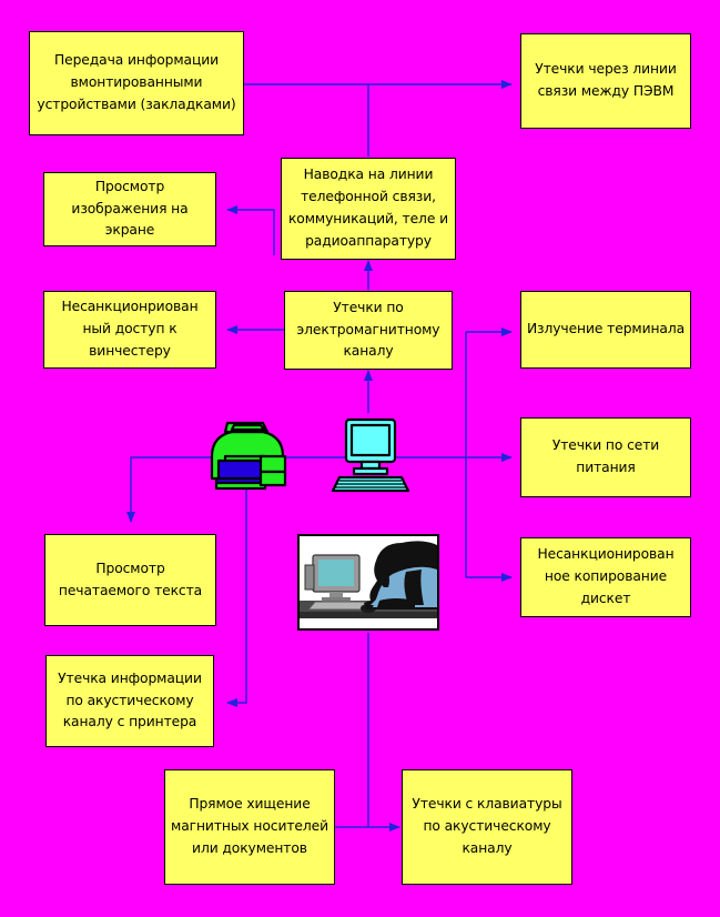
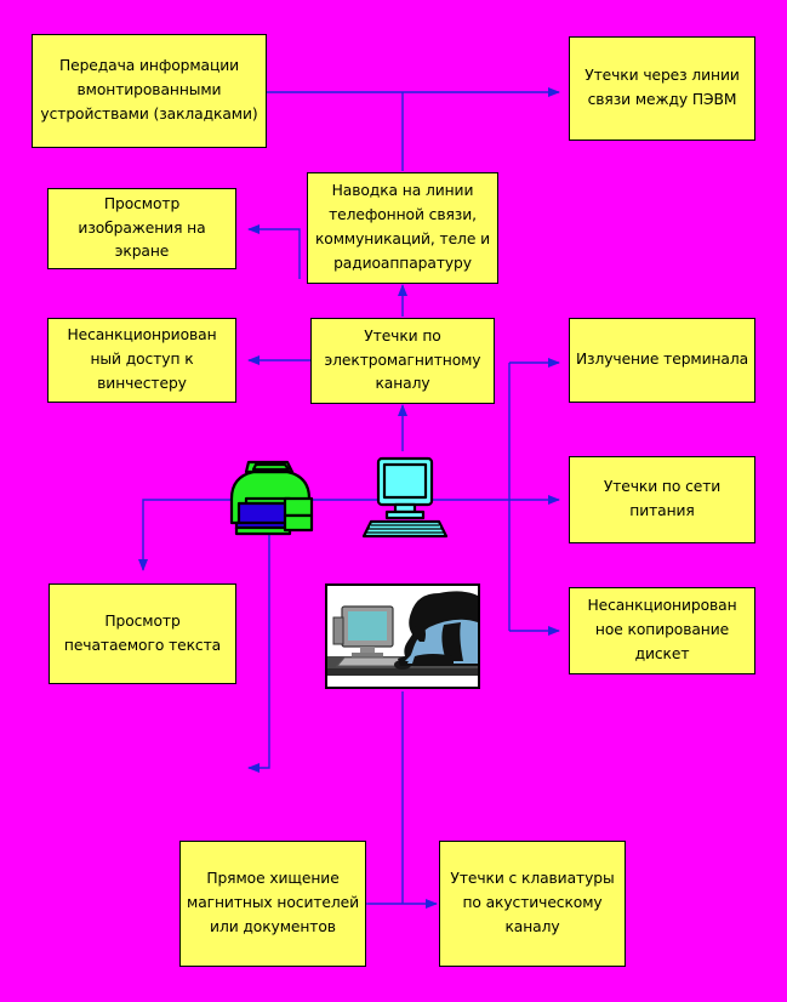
  Передача информации вмонтированными устройствами (закладками)
  Утечки через линии связи между ПЭВМ
  Просмотр изображения на экране
  Наводка на линии телефонной связи, коммуникаций, теле и радиоаппаратуру
  Несанкционриован ный доступ к винчестеру
  Утечки по электромагнитному каналу
  Излучение терминала
  Утечки по сети питания
  Просмотр печатаемого текста
  Несанкционирован ное копирование дискет
- Утечка информации по акустическому каналу с принтера
  Прямое хищение магнитных носителей или документов
  Утечки с клавиатуры по акустическому каналу
